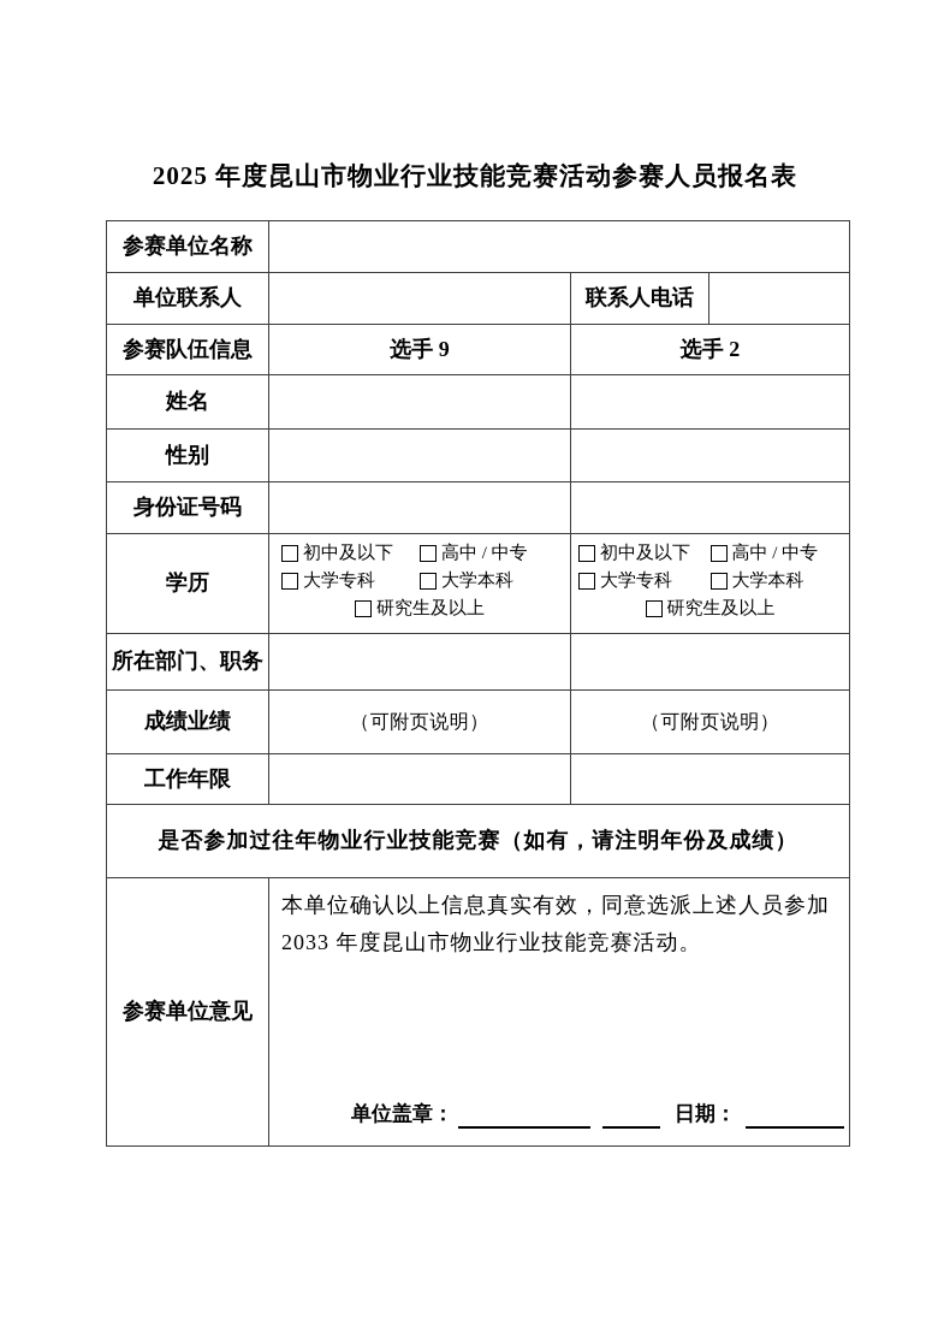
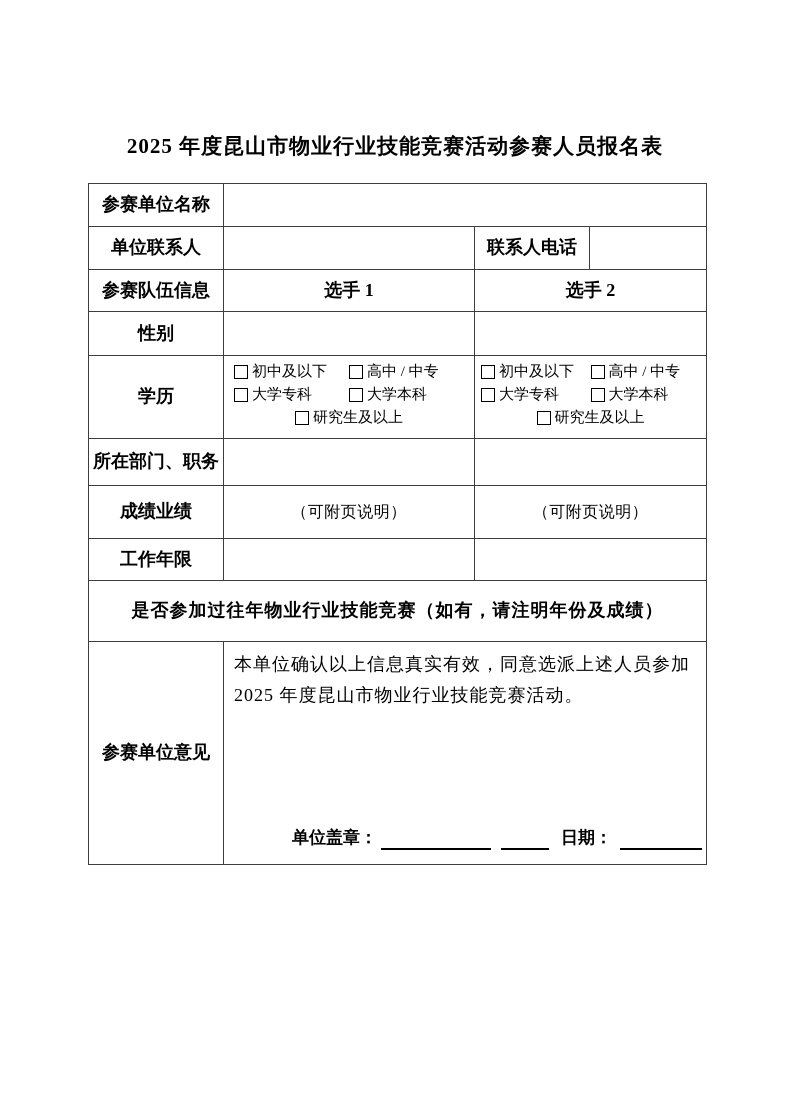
  2025 年度昆山市物业行业技能竞赛活动参赛人员报名表
  参赛单位名称
  单位联系人		联系人电话
- 参赛队伍信息	选手 9	选手 2
+ 参赛队伍信息	选手 1	选手 2
- 姓名
  性别
- 身份证号码
  学历	初中及以下 高中 / 中专 大学专科 大学本科 研究生及以上	初中及以下 高中 / 中专 大学专科 大学本科 研究生及以上
  所在部门、职务
  成绩业绩	（可附页说明）	（可附页说明）
  工作年限
  是否参加过往年物业行业技能竞赛（如有，请注明年份及成绩）
- 参赛单位意见	本单位确认以上信息真实有效，同意选派上述人员参加 2033 年度昆山市物业行业技能竞赛活动。 单位盖章： 日期：
+ 参赛单位意见	本单位确认以上信息真实有效，同意选派上述人员参加 2025 年度昆山市物业行业技能竞赛活动。 单位盖章： 日期：
